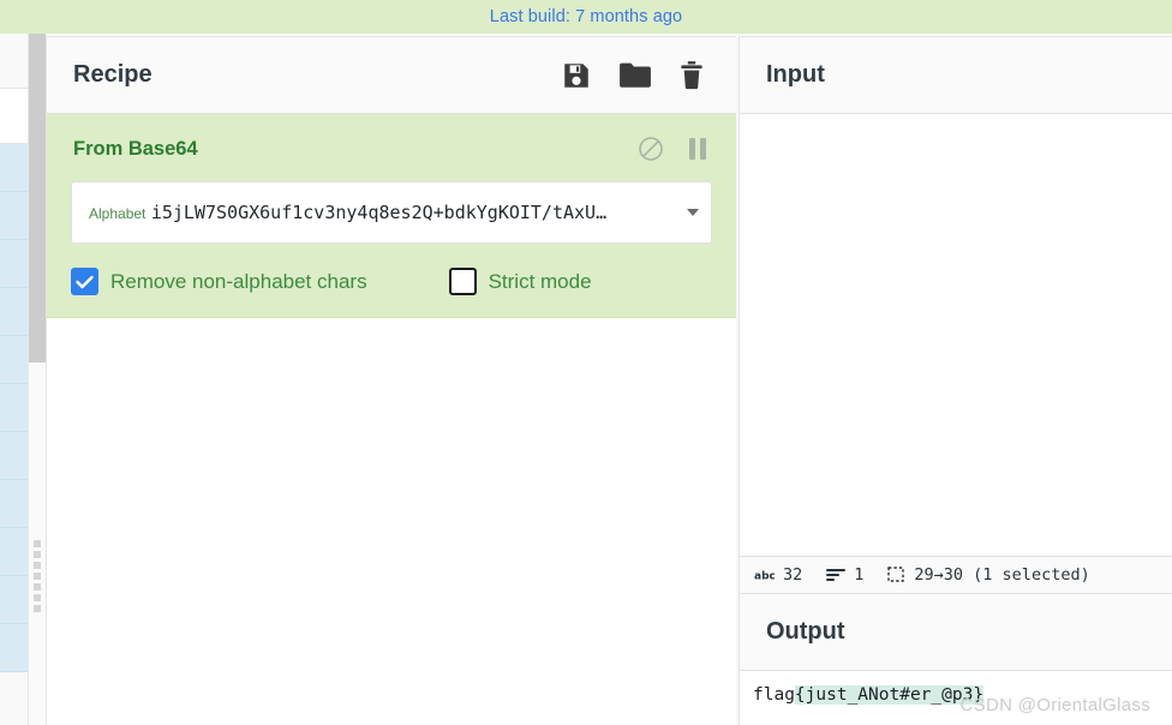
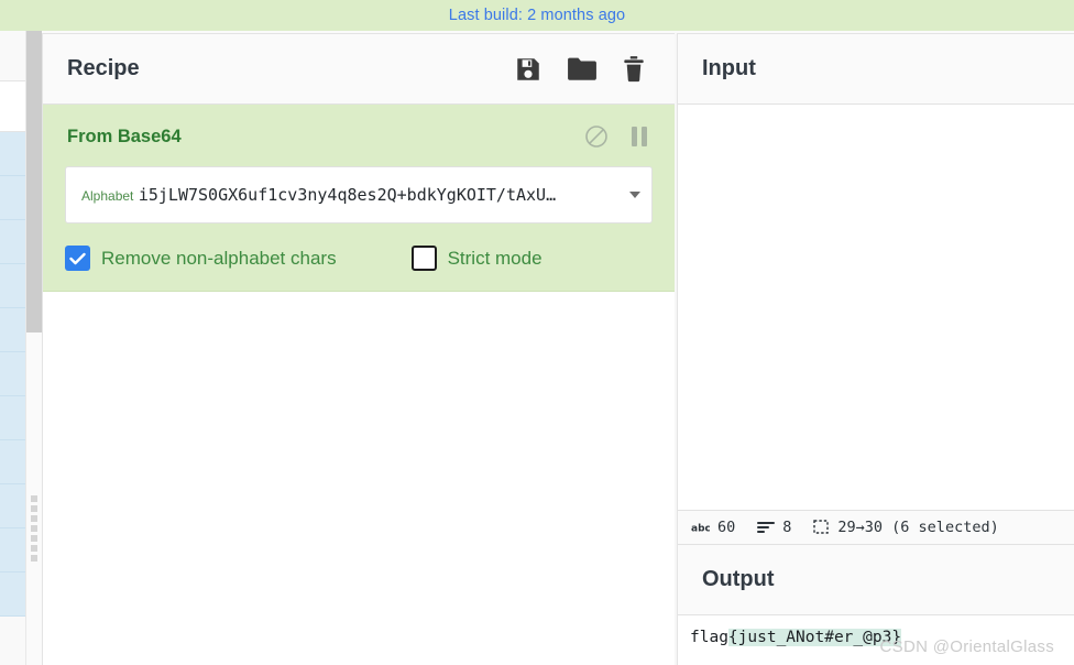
- Last build: 7 months ago
+ Last build: 2 months ago
  Recipe
  From Base64
  Alphabet i5jLW7S0GX6uf1cv3ny4q8es2Q+bdkYgKOIT/tAxU…
  Remove non-alphabet chars
  Strict mode
  Input
  abc
- 32
+ 60
- 1
+ 8
- 29→30 (1 selected)
+ 29→30 (6 selected)
  Output
  flag{just_ANot#er_@p3}
  CSDN @OrientalGlass
